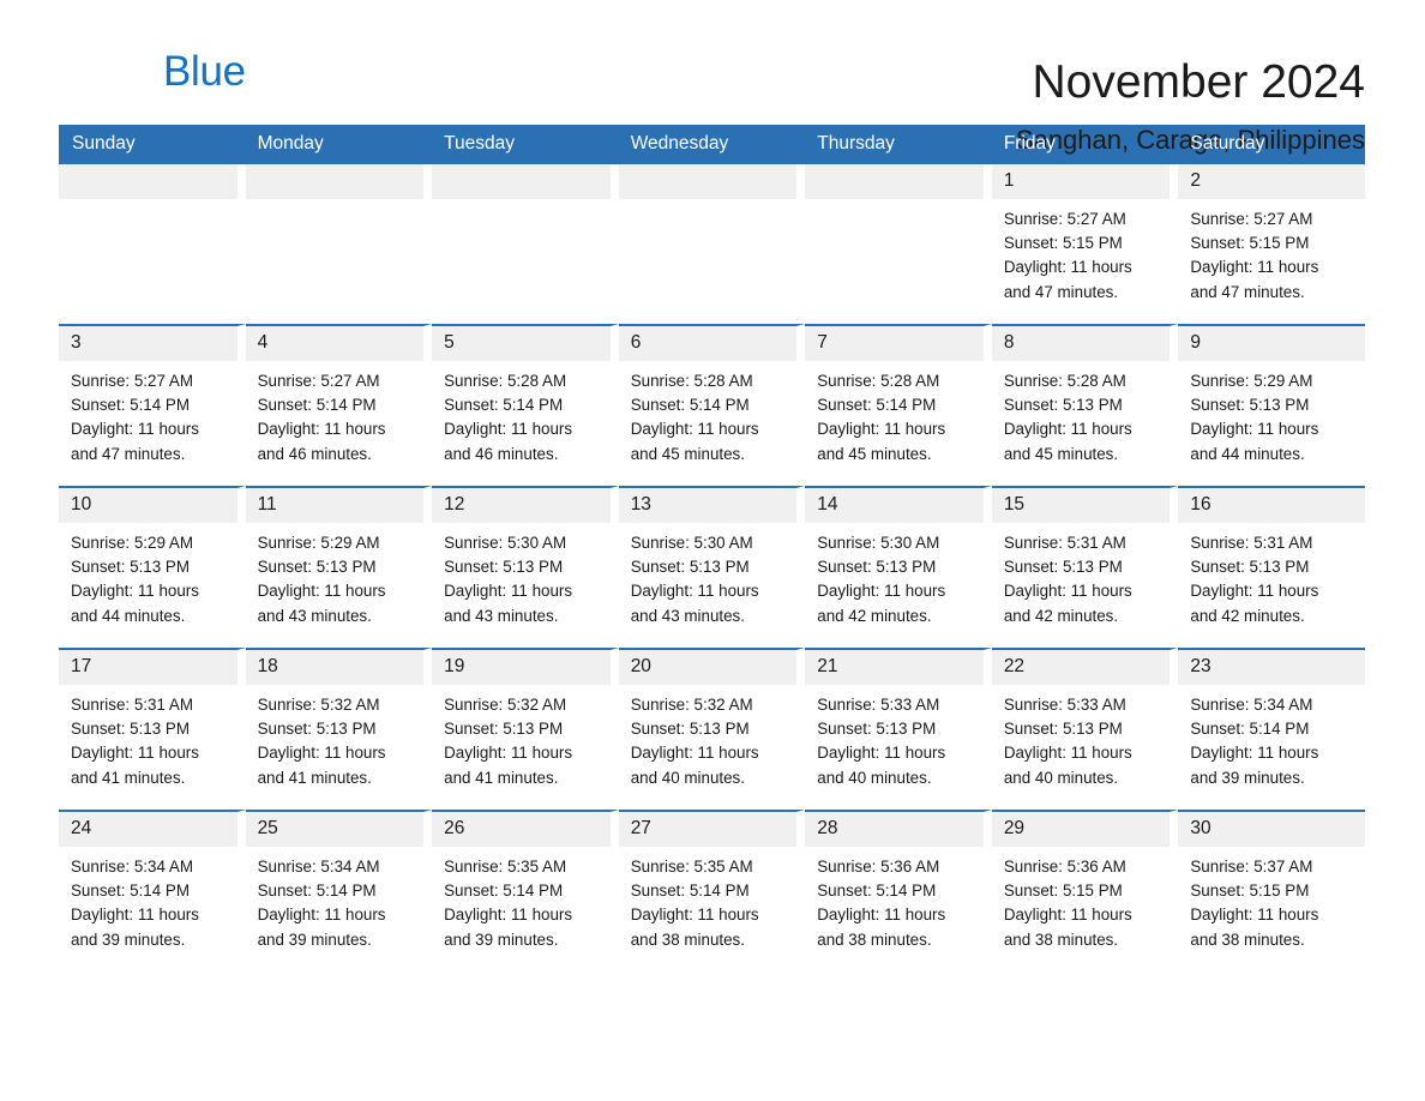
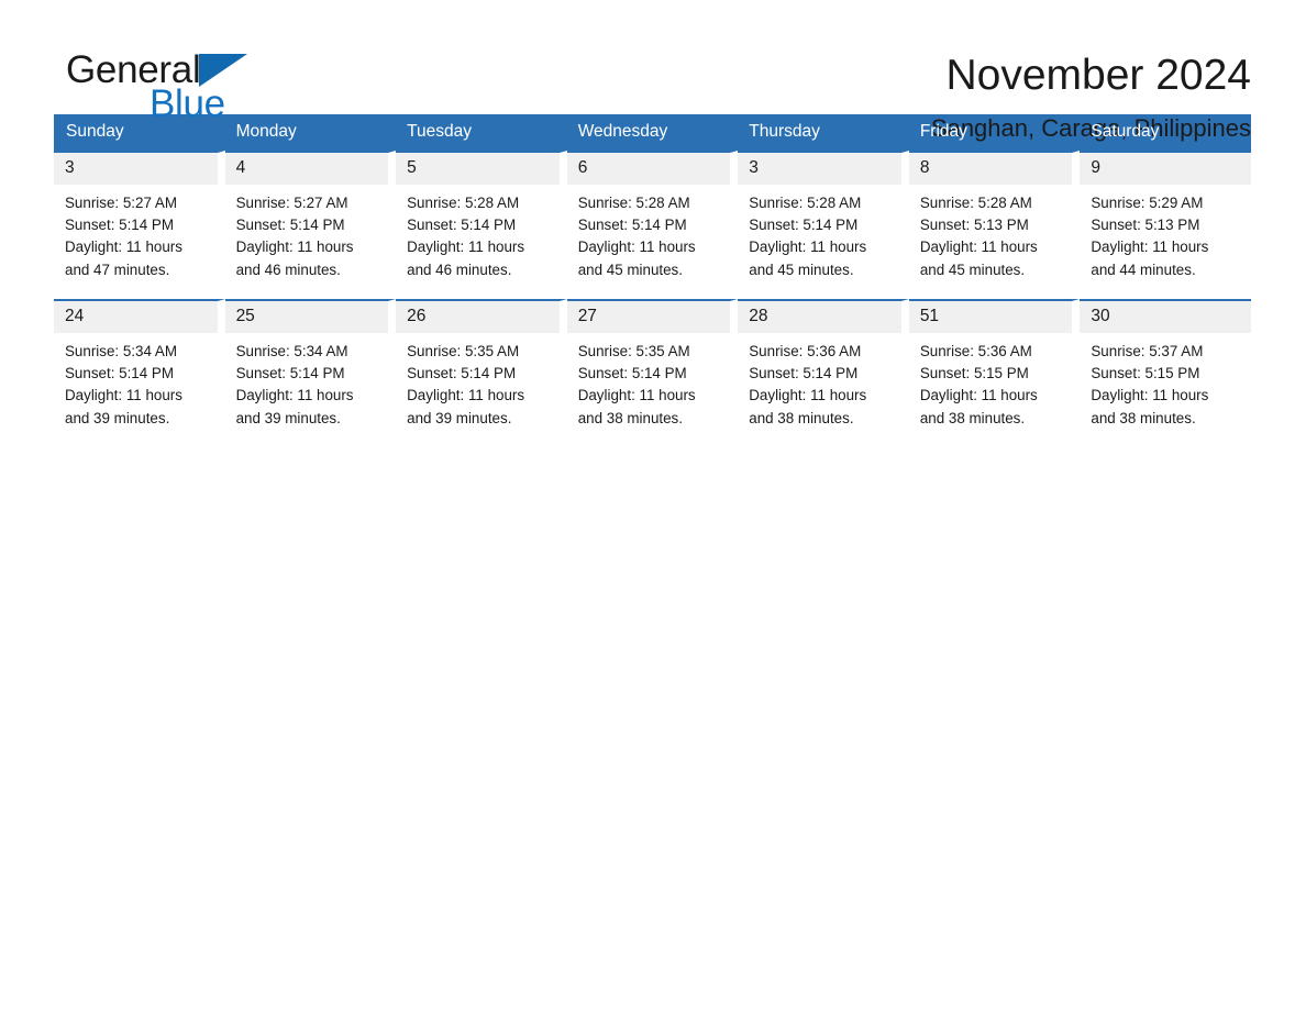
+ General
  Blue
  November 2024
  nghan, Carailippines
  Sunday	Monday	Tuesday	Wednesday	Thursday	Friday	Saturday
- 					1Sunrise: 5:27 AMSunset: 5:15 PMDaylight: 11 hoursand 47 minutes.	2Sunrise: 5:27 AMSunset: 5:15 PMDaylight: 11 hoursand 47 minutes.
- 3Sunrise: 5:27 AMSunset: 5:14 PMDaylight: 11 hoursand 47 minutes.	4Sunrise: 5:27 AMSunset: 5:14 PMDaylight: 11 hoursand 46 minutes.	5Sunrise: 5:28 AMSunset: 5:14 PMDaylight: 11 hoursand 46 minutes.	6Sunrise: 5:28 AMSunset: 5:14 PMDaylight: 11 hoursand 45 minutes.	7Sunrise: 5:28 AMSunset: 5:14 PMDaylight: 11 hoursand 45 minutes.	8Sunrise: 5:28 AMSunset: 5:13 PMDaylight: 11 hoursand 45 minutes.	9Sunrise: 5:29 AMSunset: 5:13 PMDaylight: 11 hoursand 44 minutes.
+ 3Sunrise: 5:27 AMSunset: 5:14 PMDaylight: 11 hoursand 47 minutes.	4Sunrise: 5:27 AMSunset: 5:14 PMDaylight: 11 hoursand 46 minutes.	5Sunrise: 5:28 AMSunset: 5:14 PMDaylight: 11 hoursand 46 minutes.	6Sunrise: 5:28 AMSunset: 5:14 PMDaylight: 11 hoursand 45 minutes.	3Sunrise: 5:28 AMSunset: 5:14 PMDaylight: 11 hoursand 45 minutes.	8Sunrise: 5:28 AMSunset: 5:13 PMDaylight: 11 hoursand 45 minutes.	9Sunrise: 5:29 AMSunset: 5:13 PMDaylight: 11 hoursand 44 minutes.
- 10Sunrise: 5:29 AMSunset: 5:13 PMDaylight: 11 hoursand 44 minutes.	11Sunrise: 5:29 AMSunset: 5:13 PMDaylight: 11 hoursand 43 minutes.	12Sunrise: 5:30 AMSunset: 5:13 PMDaylight: 11 hoursand 43 minutes.	13Sunrise: 5:30 AMSunset: 5:13 PMDaylight: 11 hoursand 43 minutes.	14Sunrise: 5:30 AMSunset: 5:13 PMDaylight: 11 hoursand 42 minutes.	15Sunrise: 5:31 AMSunset: 5:13 PMDaylight: 11 hoursand 42 minutes.	16Sunrise: 5:31 AMSunset: 5:13 PMDaylight: 11 hoursand 42 minutes.
- 17Sunrise: 5:31 AMSunset: 5:13 PMDaylight: 11 hoursand 41 minutes.	18Sunrise: 5:32 AMSunset: 5:13 PMDaylight: 11 hoursand 41 minutes.	19Sunrise: 5:32 AMSunset: 5:13 PMDaylight: 11 hoursand 41 minutes.	20Sunrise: 5:32 AMSunset: 5:13 PMDaylight: 11 hoursand 40 minutes.	21Sunrise: 5:33 AMSunset: 5:13 PMDaylight: 11 hoursand 40 minutes.	22Sunrise: 5:33 AMSunset: 5:13 PMDaylight: 11 hoursand 40 minutes.	23Sunrise: 5:34 AMSunset: 5:14 PMDaylight: 11 hoursand 39 minutes.
- 24Sunrise: 5:34 AMSunset: 5:14 PMDaylight: 11 hoursand 39 minutes.	25Sunrise: 5:34 AMSunset: 5:14 PMDaylight: 11 hoursand 39 minutes.	26Sunrise: 5:35 AMSunset: 5:14 PMDaylight: 11 hoursand 39 minutes.	27Sunrise: 5:35 AMSunset: 5:14 PMDaylight: 11 hoursand 38 minutes.	28Sunrise: 5:36 AMSunset: 5:14 PMDaylight: 11 hoursand 38 minutes.	29Sunrise: 5:36 AMSunset: 5:15 PMDaylight: 11 hoursand 38 minutes.	30Sunrise: 5:37 AMSunset: 5:15 PMDaylight: 11 hoursand 38 minutes.
+ 24Sunrise: 5:34 AMSunset: 5:14 PMDaylight: 11 hoursand 39 minutes.	25Sunrise: 5:34 AMSunset: 5:14 PMDaylight: 11 hoursand 39 minutes.	26Sunrise: 5:35 AMSunset: 5:14 PMDaylight: 11 hoursand 39 minutes.	27Sunrise: 5:35 AMSunset: 5:14 PMDaylight: 11 hoursand 38 minutes.	28Sunrise: 5:36 AMSunset: 5:14 PMDaylight: 11 hoursand 38 minutes.	51Sunrise: 5:36 AMSunset: 5:15 PMDaylight: 11 hoursand 38 minutes.	30Sunrise: 5:37 AMSunset: 5:15 PMDaylight: 11 hoursand 38 minutes.
